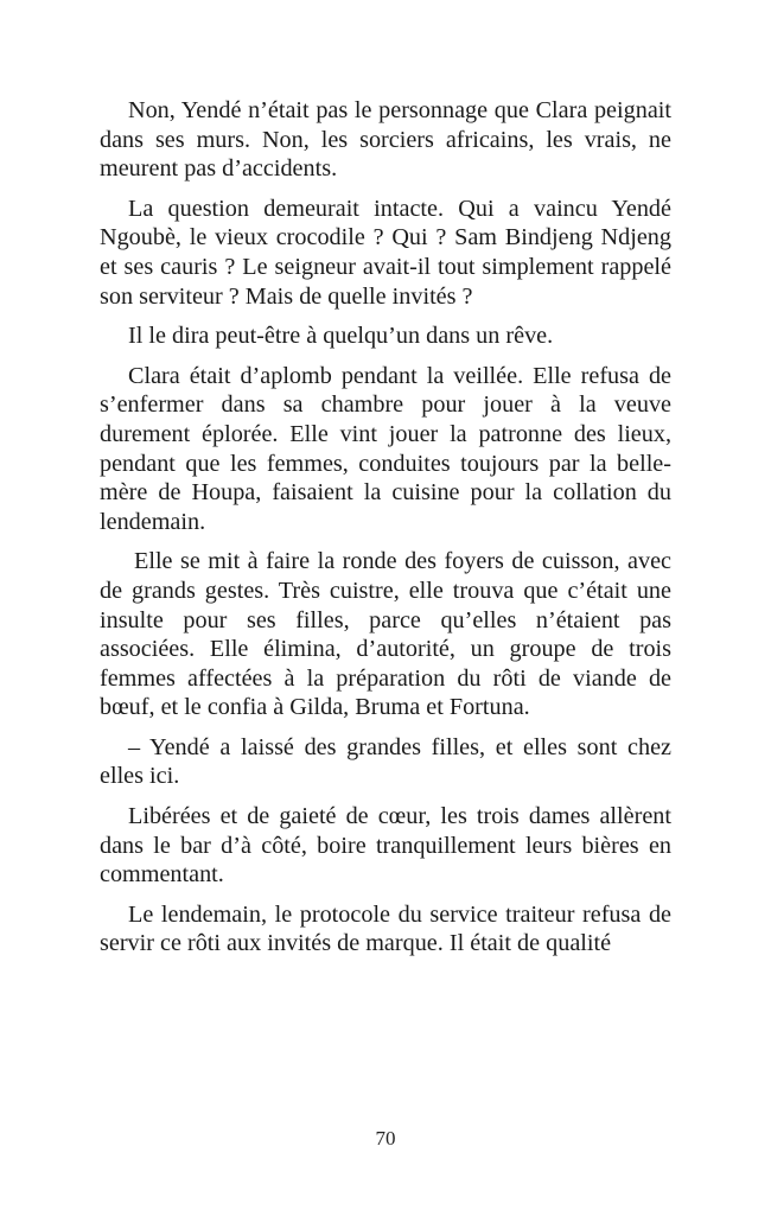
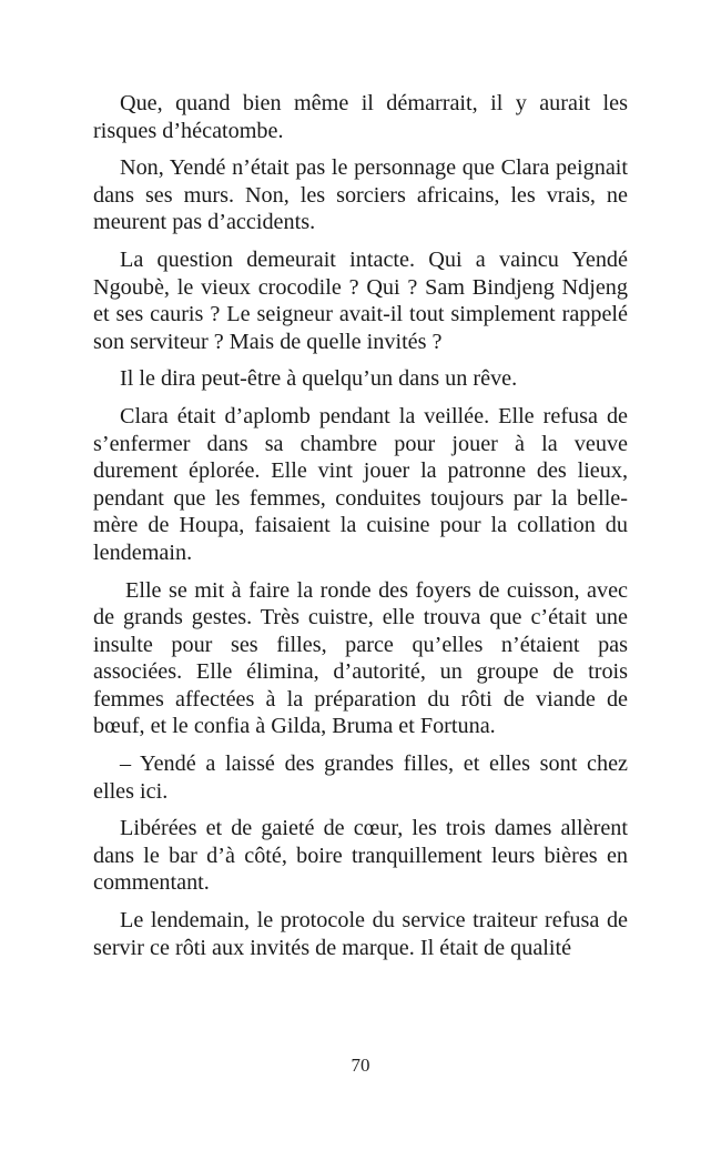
+ Que, quand bien même il démarrait, il y aurait les risques d’hécatombe.
  Non, Yendé n’était pas le personnage que Clara peignait dans ses murs. Non, les sorciers africains, les vrais, ne meurent pas d’accidents.
  La question demeurait intacte. Qui a vaincu Yendé Ngoubè, le vieux crocodile ? Qui ? Sam Bindjeng Ndjeng et ses cauris ? Le seigneur avait-il tout simplement rappelé son serviteur ? Mais de quelle invités ?
  Il le dira peut-être à quelqu’un dans un rêve.
  Clara était d’aplomb pendant la veillée. Elle refusa de s’enfermer dans sa chambre pour jouer à la veuve durement éplorée. Elle vint jouer la patronne des lieux, pendant que les femmes, conduites toujours par la belle-mère de Houpa, faisaient la cuisine pour la collation du lendemain.
  Elle se mit à faire la ronde des foyers de cuisson, avec de grands gestes. Très cuistre, elle trouva que c’était une insulte pour ses filles, parce qu’elles n’étaient pas associées. Elle élimina, d’autorité, un groupe de trois femmes affectées à la préparation du rôti de viande de bœuf, et le confia à Gilda, Bruma et Fortuna.
  – Yendé a laissé des grandes filles, et elles sont chez elles ici.
  Libérées et de gaieté de cœur, les trois dames allèrent dans le bar d’à côté, boire tranquillement leurs bières en commentant.
  Le lendemain, le protocole du service traiteur refusa de servir ce rôti aux invités de marque. Il était de qualité
  70
